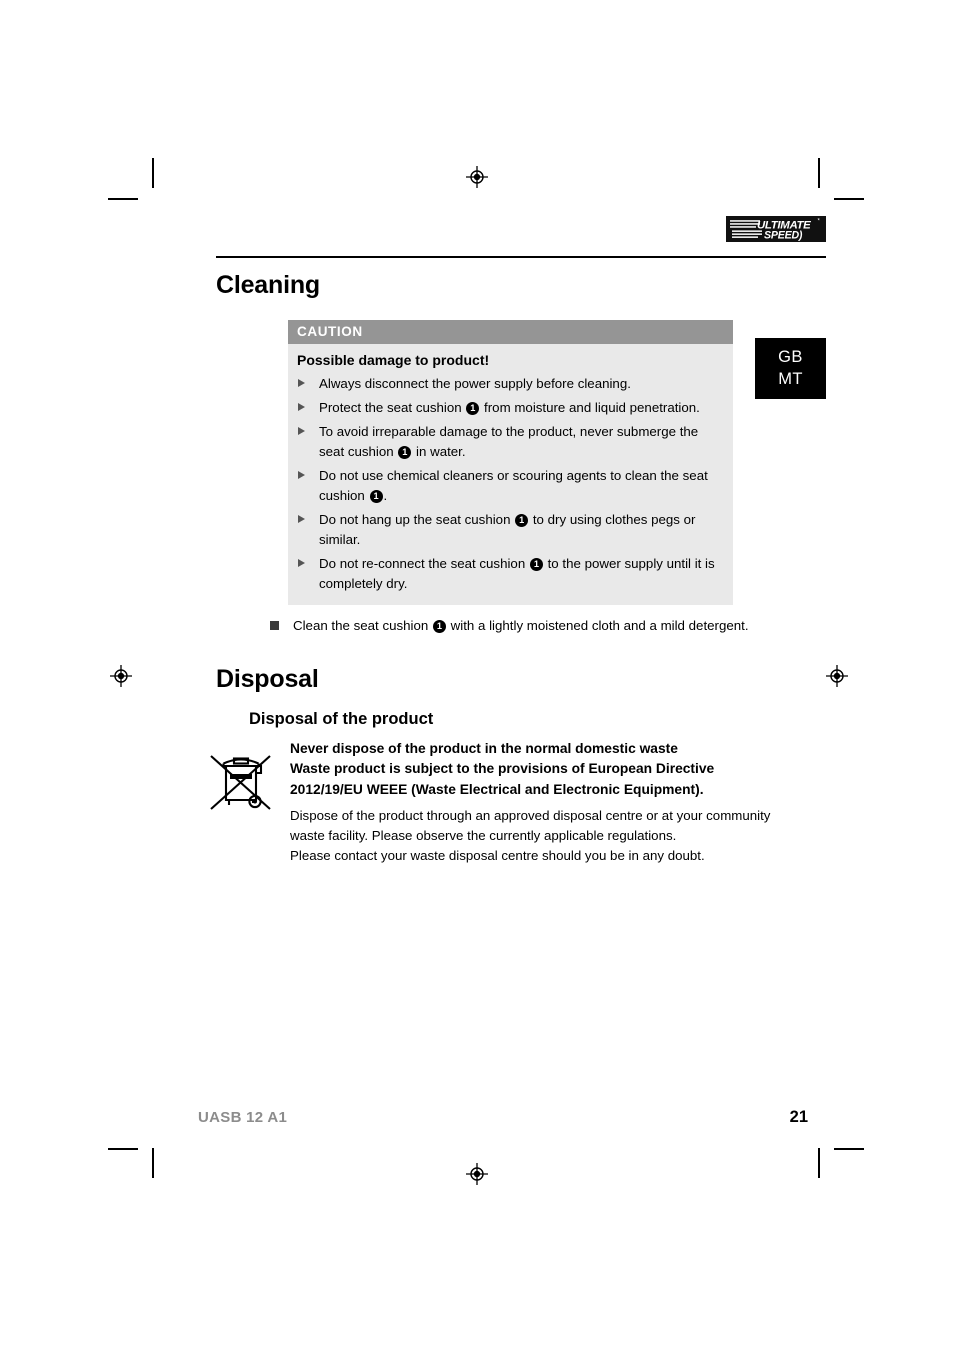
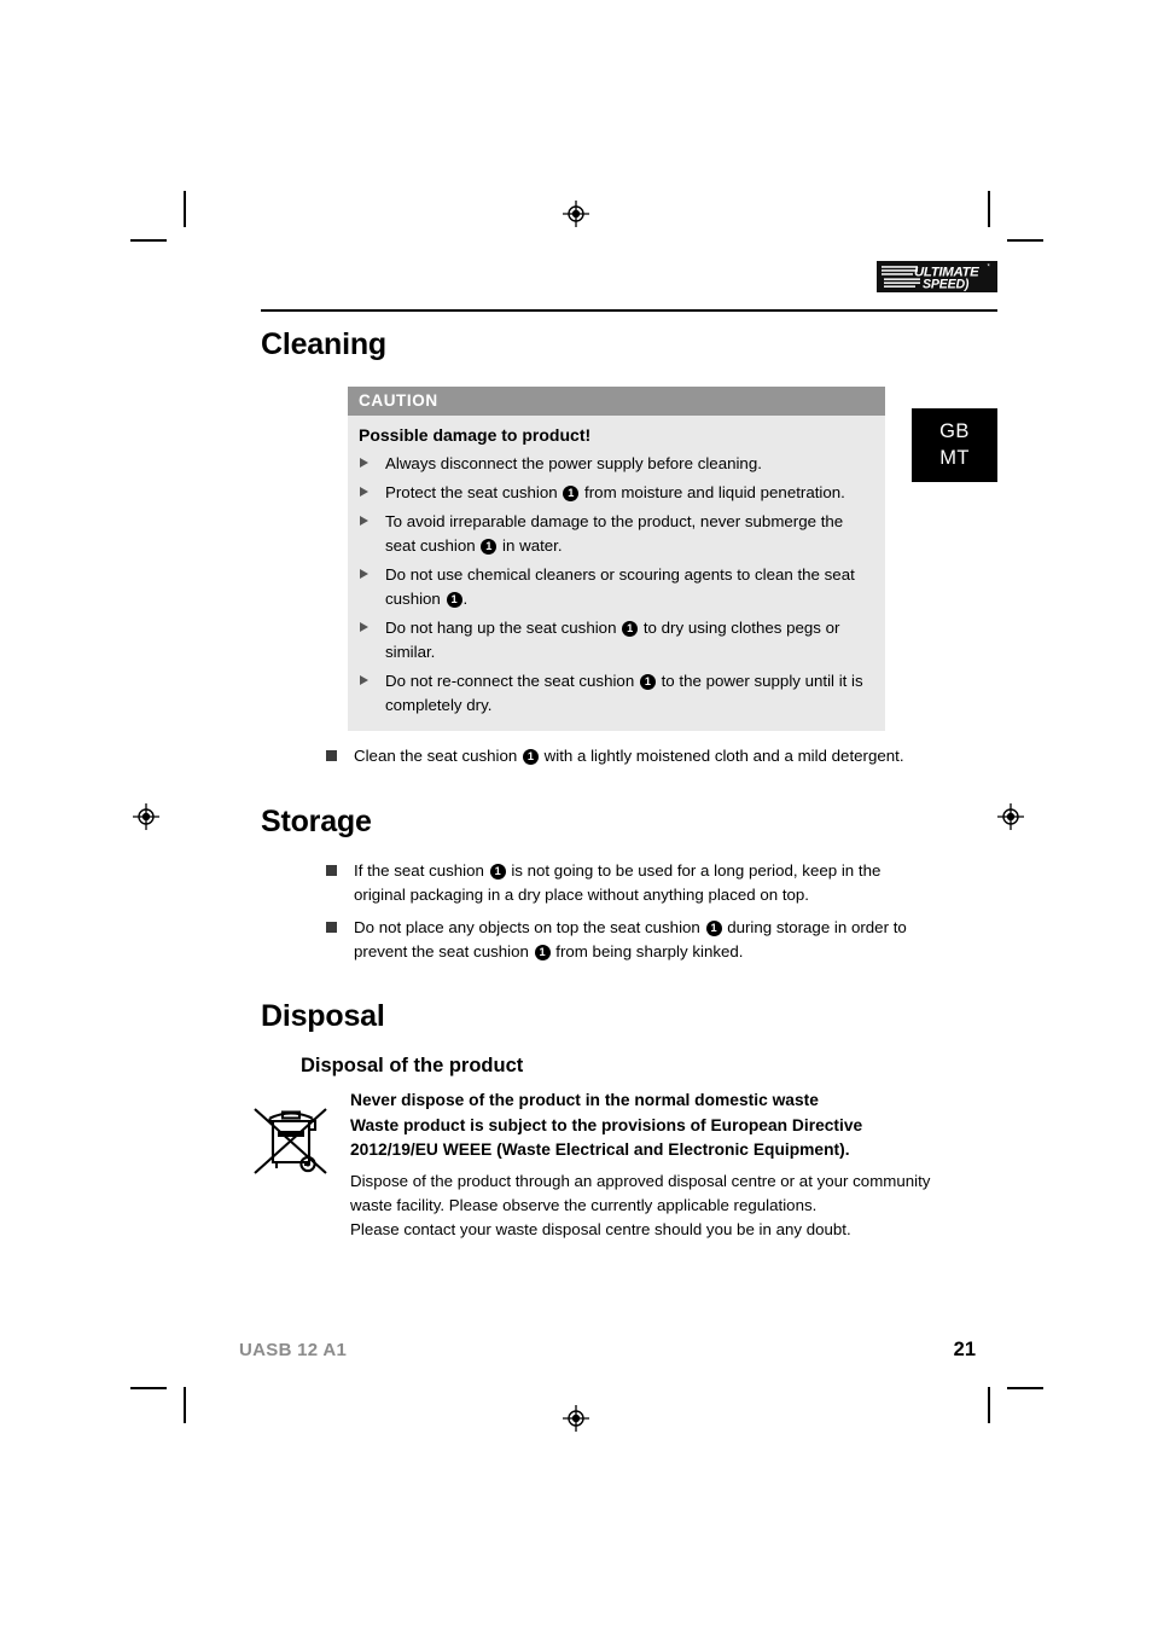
  ULTIMATE
  SPEED)
  GB
  MT
  Cleaning
  CAUTION
  Possible damage to product!
  Always disconnect the power supply before cleaning.
  Protect the seat cushion 1 from moisture and liquid penetration.
  To avoid irreparable damage to the product, never submerge the seat cushion 1 in water.
  Do not use chemical cleaners or scouring agents to clean the seat cushion 1 .
  Do not hang up the seat cushion 1 to dry using clothes pegs or similar.
  Do not re-connect the seat cushion 1 to the power supply until it is completely dry.
  Clean the seat cushion 1 with a lightly moistened cloth and a mild detergent.
+ Storage
+ If the seat cushion 1 is not going to be used for a long period, keep in the original packaging in a dry place without anything placed on top.
+ Do not place any objects on top the seat cushion 1 during storage in order to prevent the seat cushion 1 from being sharply kinked.
  Disposal
  Disposal of the product
  Never dispose of the product in the normal domestic waste
  Waste product is subject to the provisions of European Directive
  2012/19/EU WEEE (Waste Electrical and Electronic Equipment).
  Dispose of the product through an approved disposal centre or at your community
  waste facility. Please observe the currently applicable regulations.
  Please contact your waste disposal centre should you be in any doubt.
  UASB 12 A1
  21
